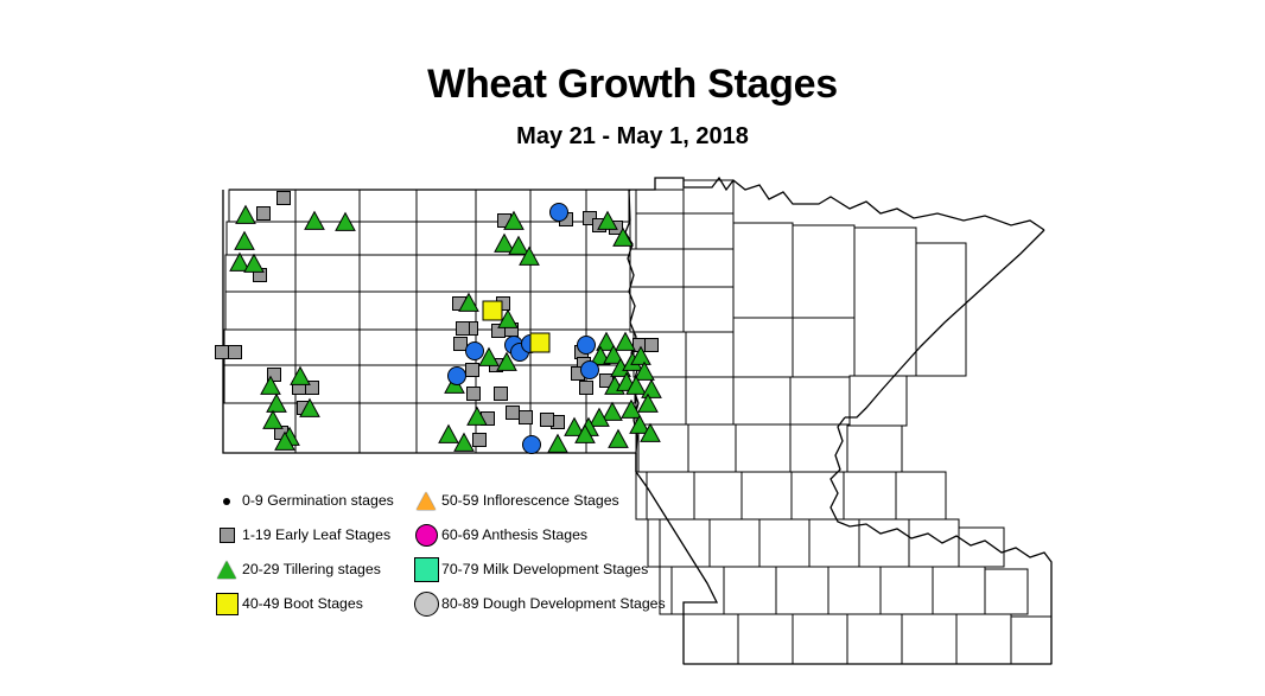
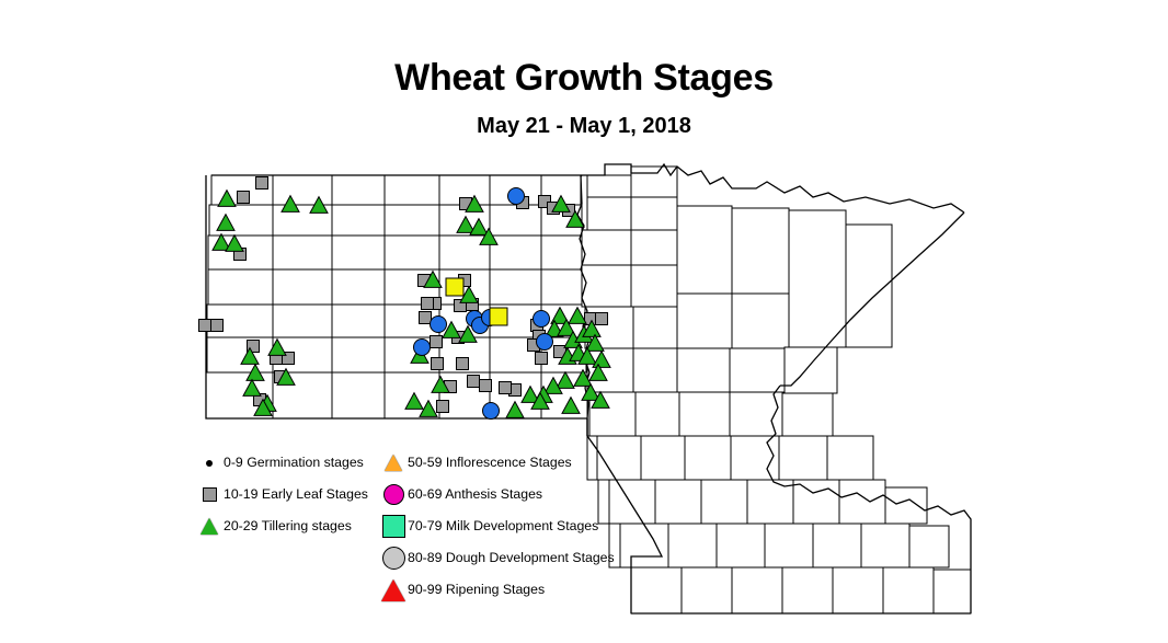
  Wheat Growth Stages
  May 21 - May 1, 2018
  0-9 Germination stages
- 1-19 Early Leaf Stages
+ 10-19 Early Leaf Stages
  20-29 Tillering stages
- 40-49 Boot Stages
  50-59 Inflorescence Stages
  60-69 Anthesis Stages
  70-79 Milk Development Stages
  80-89 Dough Development Stages
+ 90-99 Ripening Stages
